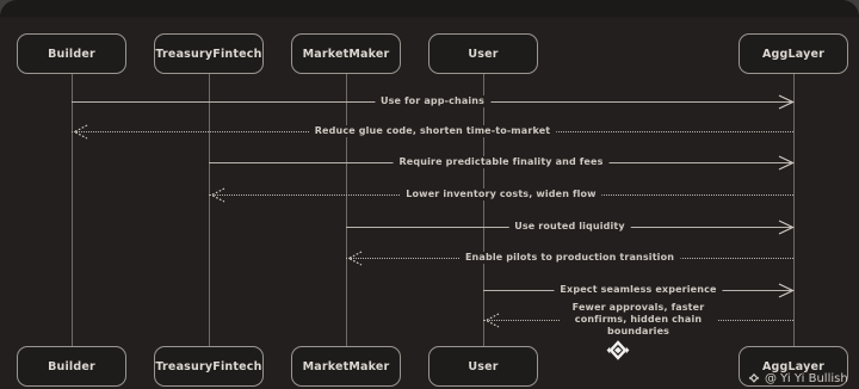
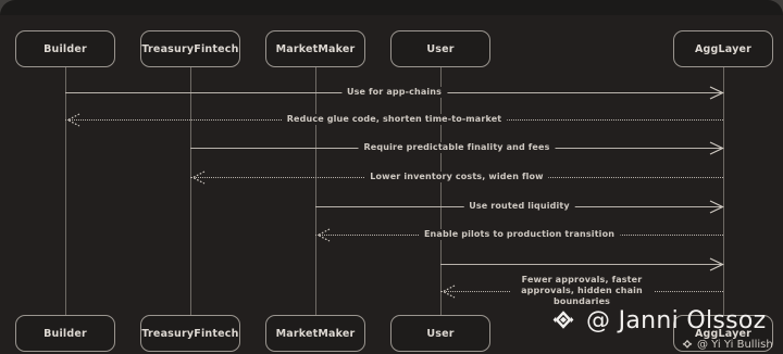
  Builder
  Builder
  TreasuryFintech
  TreasuryFintech
  MarketMaker
  MarketMaker
  User
  User
  AggLayer
  AggLayer
  Use for app-chains
  Reduce glue code, shorten time-to-market
  Require predictable finality and fees
  Lower inventory costs, widen flow
  Use routed liquidity
  Enable pilots to production transition
- Expect seamless experience
- Fewer approvals, faster confirms, hidden chain boundaries
+ Fewer approvals, faster approvals, hidden chain boundaries
+ @ Janni Olssoz
  @ Yi Yi Bullish
